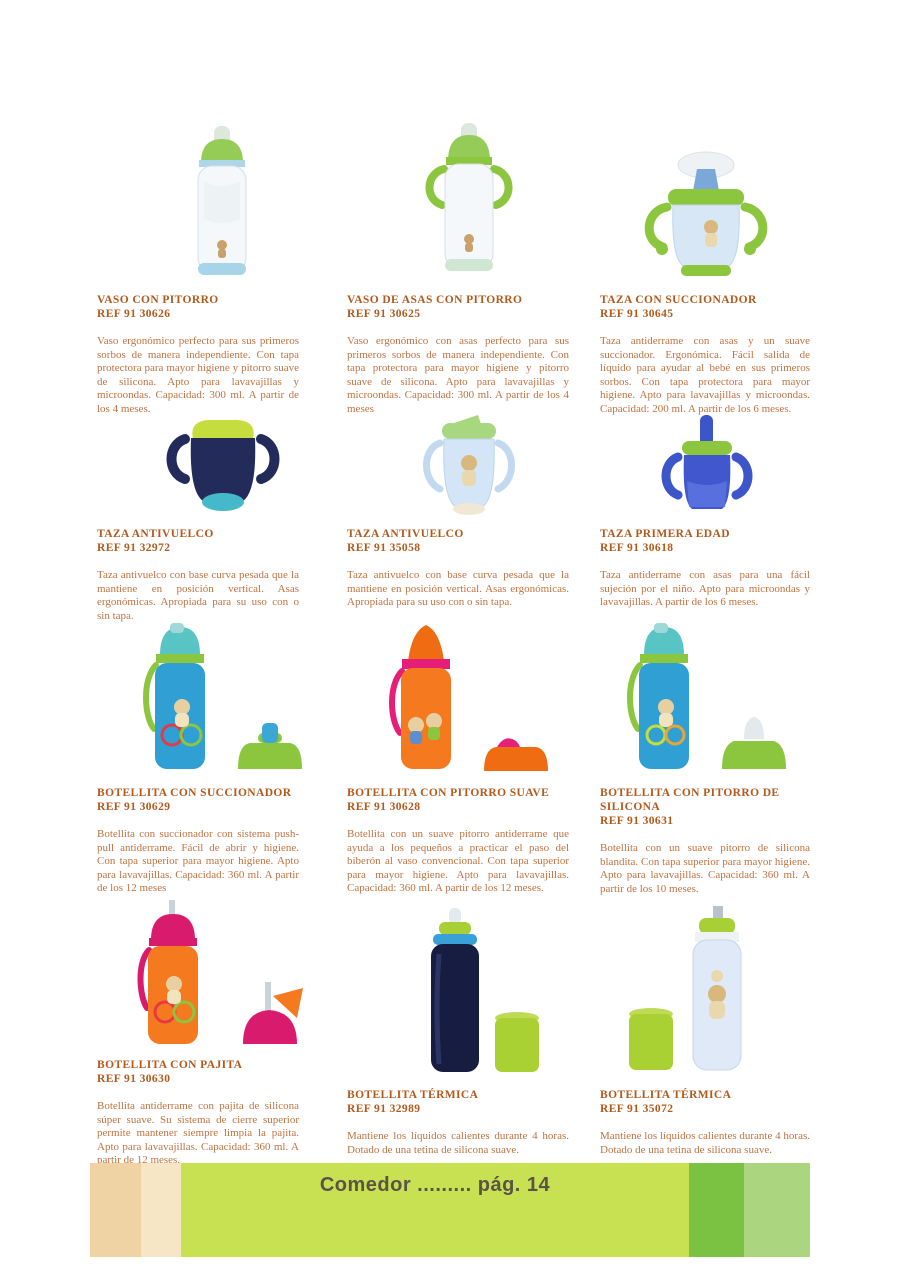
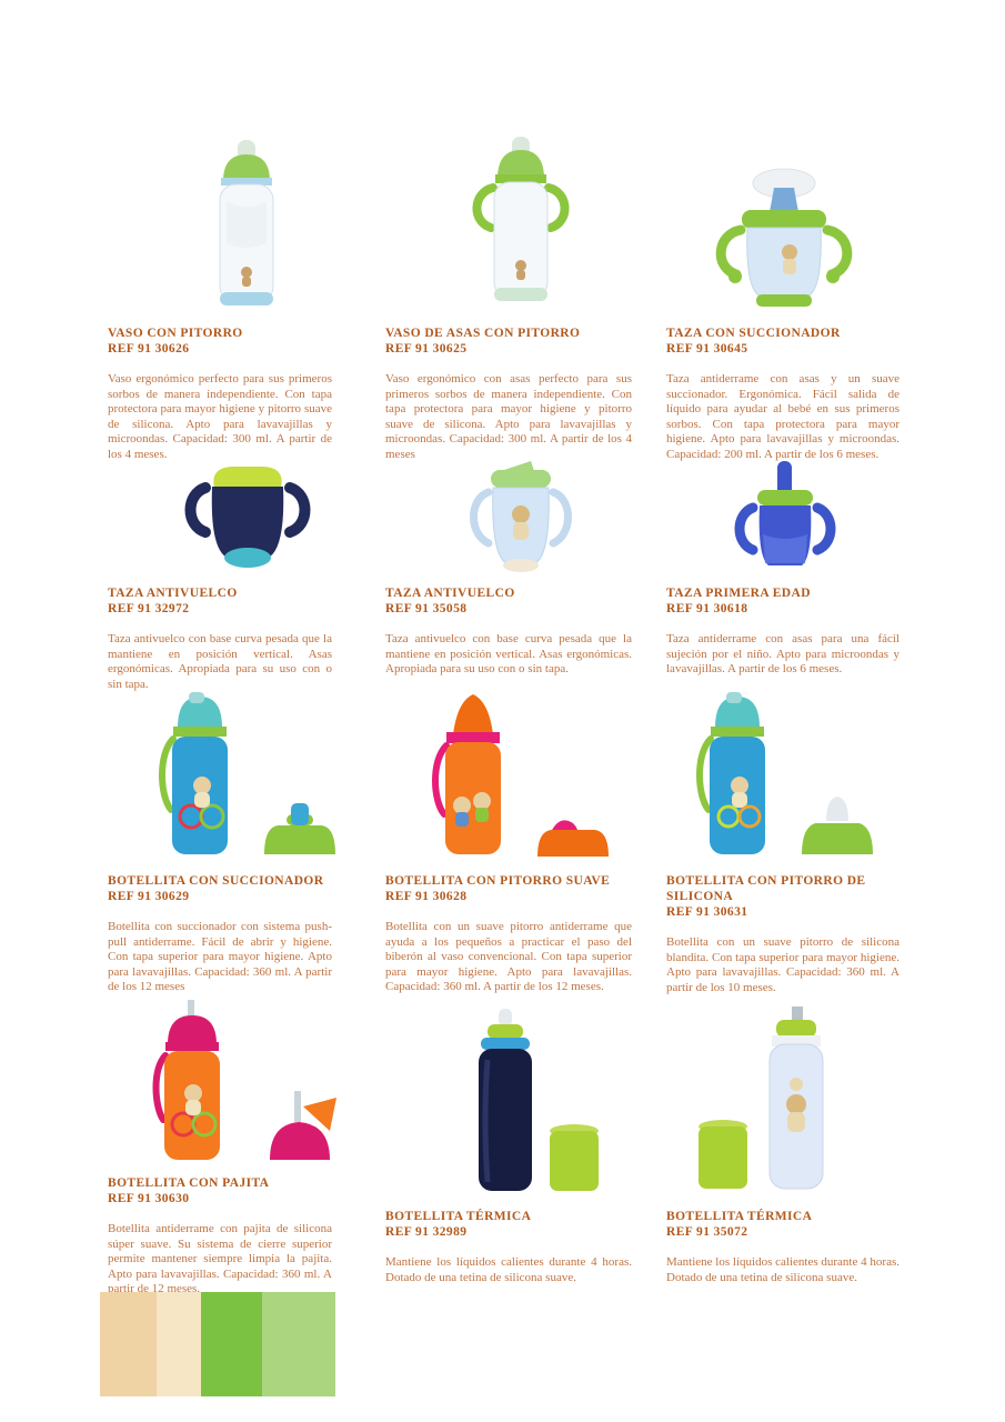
  VASO CON PITORRO
  REF 91 30626
  Vaso ergonómico perfecto para sus primeros sorbos de manera independiente. Con tapa protectora para mayor higiene y pitorro suave de silicona. Apto para lavavajillas y microondas. Capacidad: 300 ml. A partir de los 4 meses.
  VASO DE ASAS CON PITORRO
  REF 91 30625
  Vaso ergonómico con asas perfecto para sus primeros sorbos de manera independiente. Con tapa protectora para mayor higiene y pitorro suave de silicona. Apto para lavavajillas y microondas. Capacidad: 300 ml. A partir de los 4 meses
  TAZA CON SUCCIONADOR
  REF 91 30645
  Taza antiderrame con asas y un suave succionador. Ergonómica. Fácil salida de líquido para ayudar al bebé en sus primeros sorbos. Con tapa protectora para mayor higiene. Apto para lavavajillas y microondas. Capacidad: 200 ml. A partir de los 6 meses.
  TAZA ANTIVUELCO
  REF 91 32972
  Taza antivuelco con base curva pesada que la mantiene en posición vertical. Asas ergonómicas. Apropiada para su uso con o sin tapa.
  TAZA ANTIVUELCO
  REF 91 35058
  Taza antivuelco con base curva pesada que la mantiene en posición vertical. Asas ergonómicas. Apropiada para su uso con o sin tapa.
  TAZA PRIMERA EDAD
  REF 91 30618
  Taza antiderrame con asas para una fácil sujeción por el niño. Apto para microondas y lavavajillas. A partir de los 6 meses.
  BOTELLITA CON SUCCIONADOR
  REF 91 30629
  Botellita con succionador con sistema push-pull antiderrame. Fácil de abrir y higiene. Con tapa superior para mayor higiene. Apto para lavavajillas. Capacidad: 360 ml. A partir de los 12 meses
  BOTELLITA CON PITORRO SUAVE
  REF 91 30628
  Botellita con un suave pitorro antiderrame que ayuda a los pequeños a practicar el paso del biberón al vaso convencional. Con tapa superior para mayor higiene. Apto para lavavajillas. Capacidad: 360 ml. A partir de los 12 meses.
  BOTELLITA CON PITORRO DE SILICONA
  REF 91 30631
  Botellita con un suave pitorro de silicona blandita. Con tapa superior para mayor higiene. Apto para lavavajillas. Capacidad: 360 ml. A partir de los 10 meses.
  BOTELLITA CON PAJITA
  REF 91 30630
  Botellita antiderrame con pajita de silicona súper suave. Su sistema de cierre superior permite mantener siempre limpia la pajita. Apto para lavavajillas. Capacidad: 360 ml. A partir de 12 meses.
  BOTELLITA TÉRMICA
  REF 91 32989
  Mantiene los líquidos calientes durante 4 horas. Dotado de una tetina de silicona suave.
  BOTELLITA TÉRMICA
  REF 91 35072
  Mantiene los líquidos calientes durante 4 horas. Dotado de una tetina de silicona suave.
- Comedor ......... pág. 14
